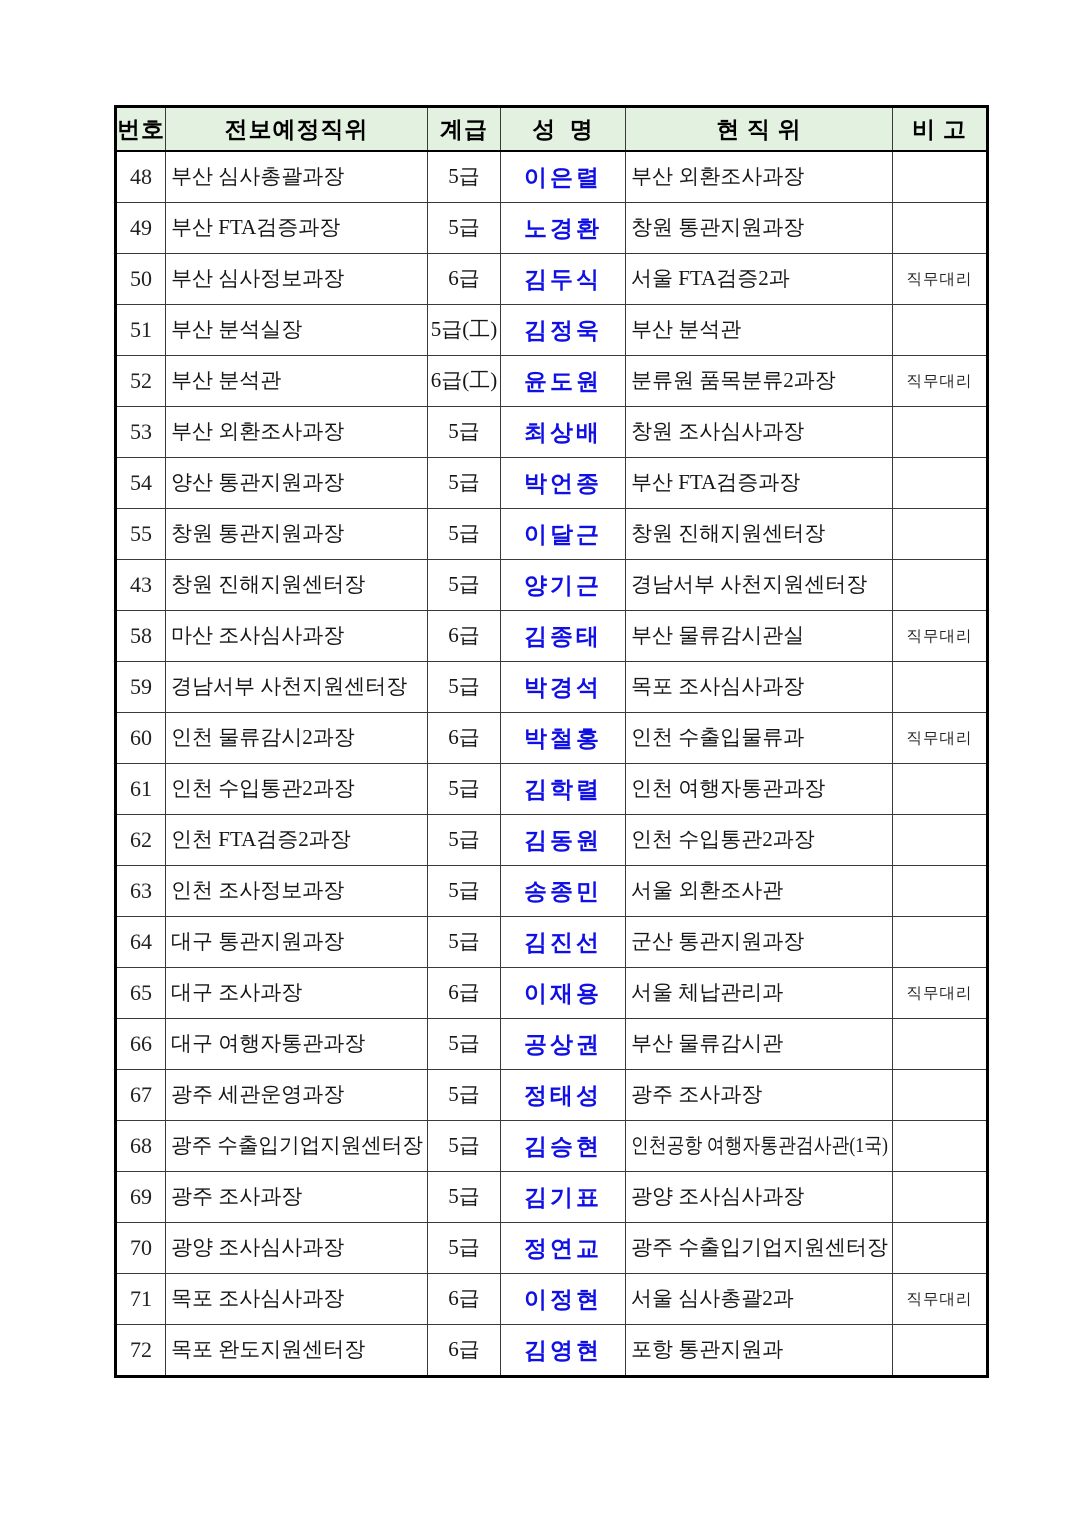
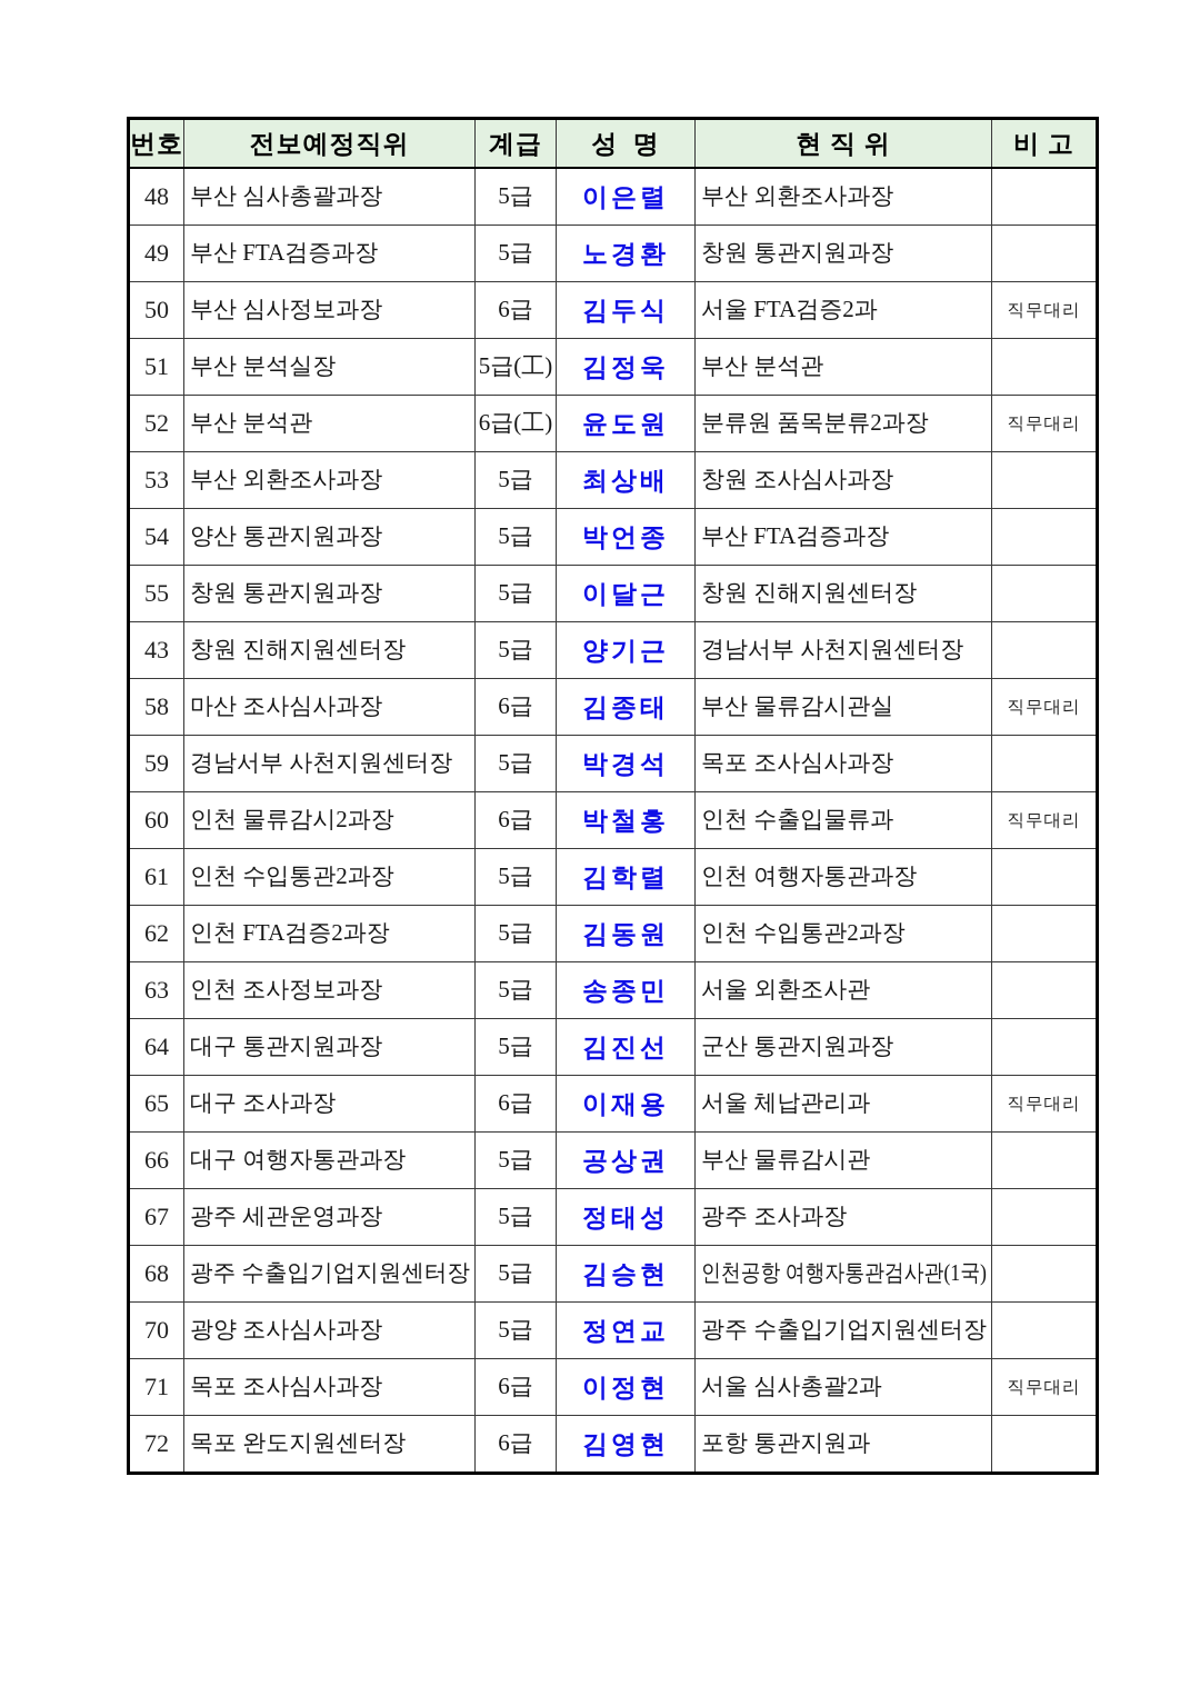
  번호	전보예정직위	계급	성 명	현 직 위	비 고
  48	부산 심사총괄과장	5급	이은렬	부산 외환조사과장
  49	부산 FTA검증과장	5급	노경환	창원 통관지원과장
  50	부산 심사정보과장	6급	김두식	서울 FTA검증2과	직무대리
  51	부산 분석실장	5급(工)	김정욱	부산 분석관
  52	부산 분석관	6급(工)	윤도원	분류원 품목분류2과장	직무대리
  53	부산 외환조사과장	5급	최상배	창원 조사심사과장
  54	양산 통관지원과장	5급	박언종	부산 FTA검증과장
  55	창원 통관지원과장	5급	이달근	창원 진해지원센터장
  43	창원 진해지원센터장	5급	양기근	경남서부 사천지원센터장
  58	마산 조사심사과장	6급	김종태	부산 물류감시관실	직무대리
  59	경남서부 사천지원센터장	5급	박경석	목포 조사심사과장
  60	인천 물류감시2과장	6급	박철홍	인천 수출입물류과	직무대리
  61	인천 수입통관2과장	5급	김학렬	인천 여행자통관과장
  62	인천 FTA검증2과장	5급	김동원	인천 수입통관2과장
  63	인천 조사정보과장	5급	송종민	서울 외환조사관
  64	대구 통관지원과장	5급	김진선	군산 통관지원과장
  65	대구 조사과장	6급	이재용	서울 체납관리과	직무대리
  66	대구 여행자통관과장	5급	공상권	부산 물류감시관
  67	광주 세관운영과장	5급	정태성	광주 조사과장
  68	광주 수출입기업지원센터장	5급	김승현	인천공항 여행자통관검사관(1국)
- 69	광주 조사과장	5급	김기표	광양 조사심사과장
  70	광양 조사심사과장	5급	정연교	광주 수출입기업지원센터장
  71	목포 조사심사과장	6급	이정현	서울 심사총괄2과	직무대리
  72	목포 완도지원센터장	6급	김영현	포항 통관지원과
